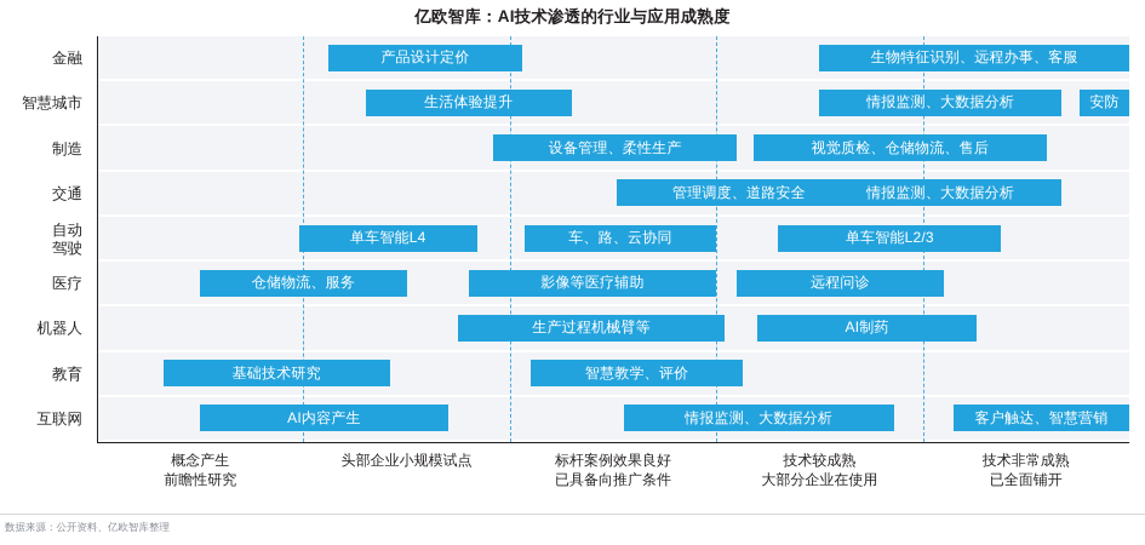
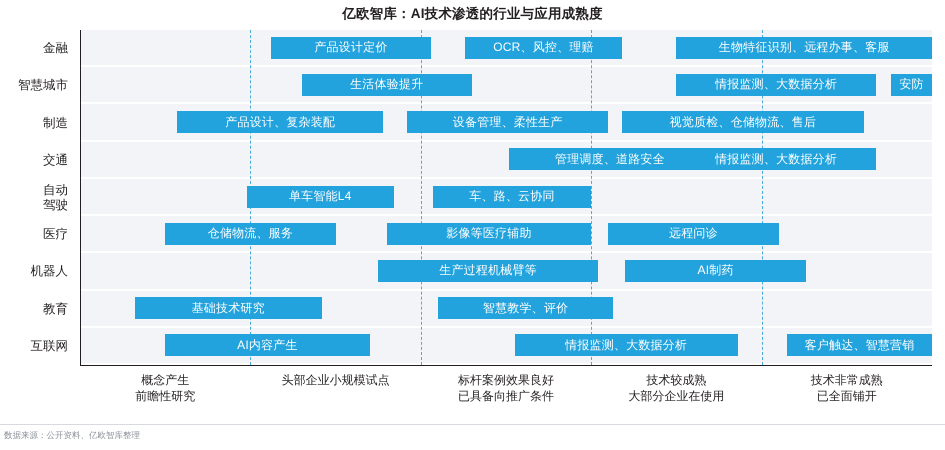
  亿欧智库：AI技术渗透的行业与应用成熟度
  金融
  智慧城市
  制造
  交通
  自动
  驾驶
  医疗
  机器人
  教育
  互联网
  产品设计定价
+ OCR、风控、理赔
  生物特征识别、远程办事、客服
  生活体验提升
  情报监测、大数据分析
  安防
+ 产品设计、复杂装配
  设备管理、柔性生产
  视觉质检、仓储物流、售后
  管理调度、道路安全
  情报监测、大数据分析
  单车智能L4
  车、路、云协同
- 单车智能L2/3
  仓储物流、服务
  影像等医疗辅助
  远程问诊
  生产过程机械臂等
  AI制药
  基础技术研究
  智慧教学、评价
  AI内容产生
  情报监测、大数据分析
  客户触达、智慧营销
  概念产生
  前瞻性研究
  头部企业小规模试点
  标杆案例效果良好
  已具备向推广条件
  技术较成熟
  大部分企业在使用
  技术非常成熟
  已全面铺开
  数据来源：公开资料、亿欧智库整理
